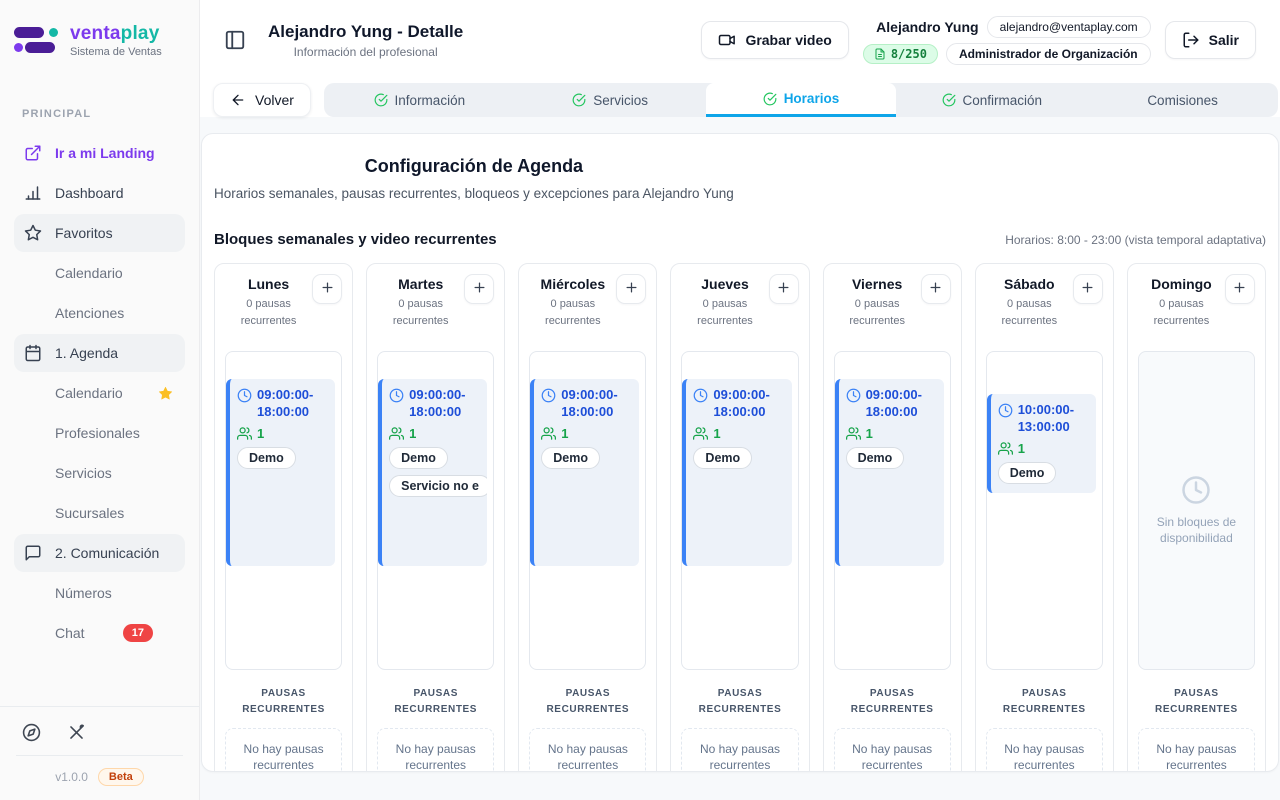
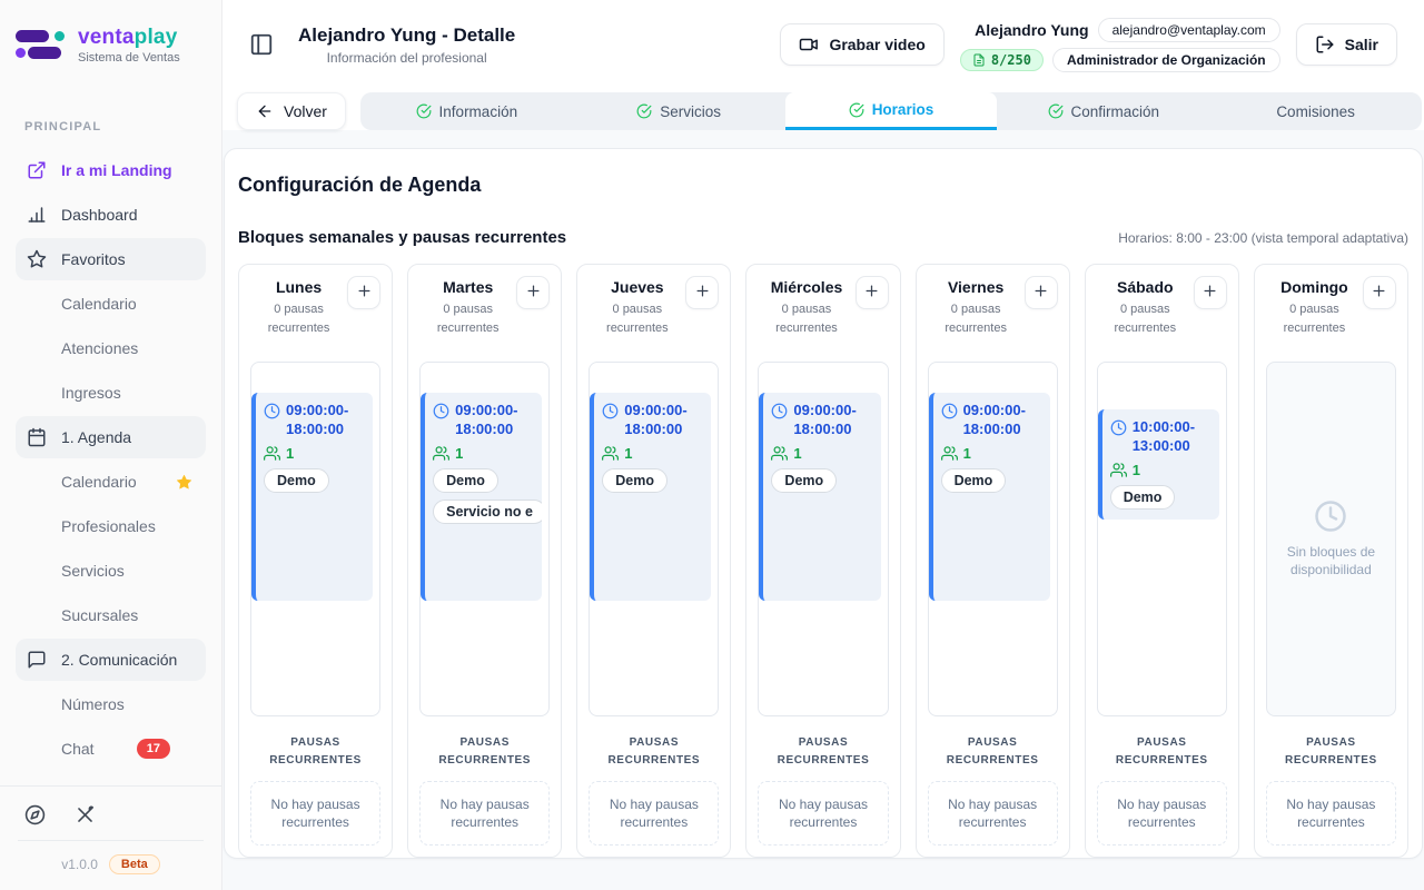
  ventaplay
  Sistema de Ventas
  PRINCIPAL
  Ir a mi Landing
  Dashboard
  Favoritos
  Calendario
  Atenciones
+ Ingresos
  1. Agenda
  Calendario
  Profesionales
  Servicios
  Sucursales
  2. Comunicación
  Números
  Chat
  17
  v1.0.0
  Beta
  Alejandro Yung - Detalle
  Información del profesional
  Grabar video
  Alejandro Yung
  alejandro@ventaplay.com
  8/250
  Administrador de Organización
  Salir
  Volver
  Información
  Servicios
  Horarios
  Confirmación
  Comisiones
  Configuración de Agenda
- Horarios semanales, pausas recurrentes, bloqueos y excepciones para Alejandro Yung
- Bloques semanales y video recurrentes
+ Bloques semanales y pausas recurrentes
  Horarios: 8:00 - 23:00 (vista temporal adaptativa)
  Lunes
  0 pausas recurrentes
  09:00:00-18:00:00
  1
  Demo
  PAUSAS RECURRENTES
  No hay pausas recurrentes
  Martes
  0 pausas recurrentes
  09:00:00-18:00:00
  1
  Demo
  Servicio no e
  PAUSAS RECURRENTES
  No hay pausas recurrentes
- Miércoles
+ Jueves
  0 pausas recurrentes
  09:00:00-18:00:00
  1
  Demo
  PAUSAS RECURRENTES
  No hay pausas recurrentes
- Jueves
+ Miércoles
  0 pausas recurrentes
  09:00:00-18:00:00
  1
  Demo
  PAUSAS RECURRENTES
  No hay pausas recurrentes
  Viernes
  0 pausas recurrentes
  09:00:00-18:00:00
  1
  Demo
  PAUSAS RECURRENTES
  No hay pausas recurrentes
  Sábado
  0 pausas recurrentes
  10:00:00-13:00:00
  1
  Demo
  PAUSAS RECURRENTES
  No hay pausas recurrentes
  Domingo
  0 pausas recurrentes
  Sin bloques de disponibilidad
  PAUSAS RECURRENTES
  No hay pausas recurrentes
